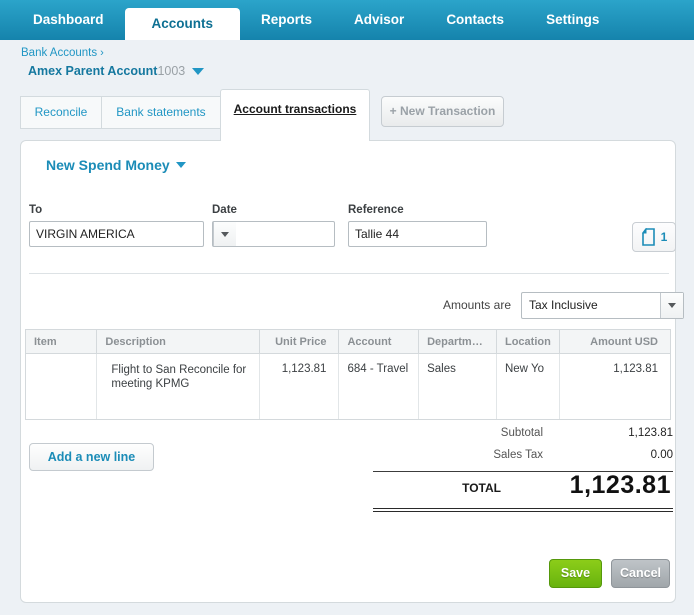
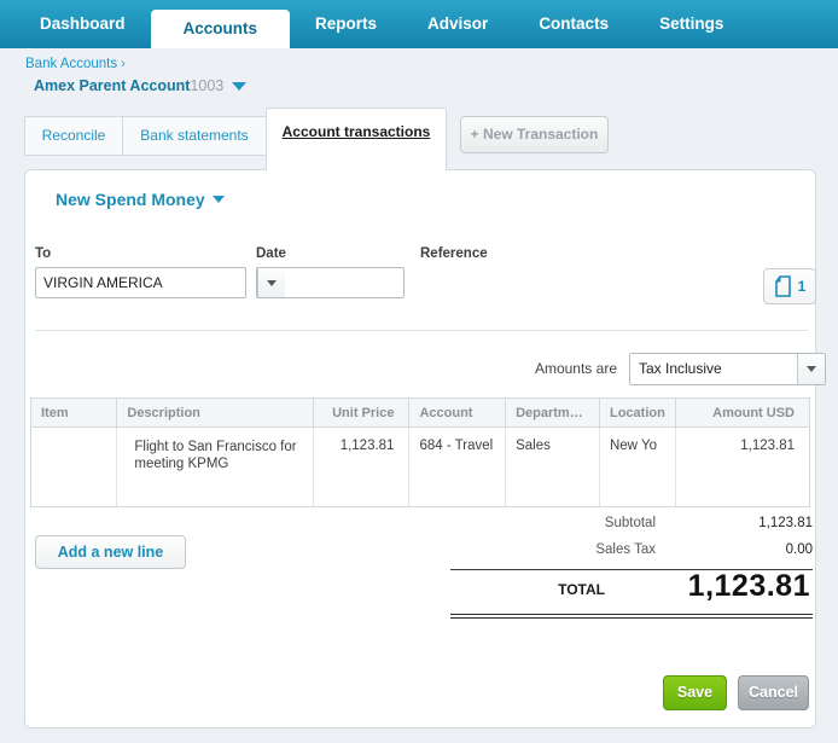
  Dashboard
  Accounts
  Reports
  Advisor
  Contacts
  Settings
  Bank Accounts ›
  Amex Parent Account1003
  Reconcile
  Bank statements
  Account transactions
  + New Transaction
  New Spend Money
  To
  VIRGIN AMERICA
  Date
  Reference
- Tallie 44
  1
  Amounts are
  Tax Inclusive
  Item	Description	Unit Price	Account	Departm…	Location	Amount USD
- 	Flight to San Reconcile for meeting KPMG	1,123.81	684 - Travel	Sales	New Yo	1,123.81
+ 	Flight to San Francisco for meeting KPMG	1,123.81	684 - Travel	Sales	New Yo	1,123.81
  Subtotal
  1,123.81
  Sales Tax
  0.00
  TOTAL
  1,123.81
  Add a new line
  Save
  Cancel
